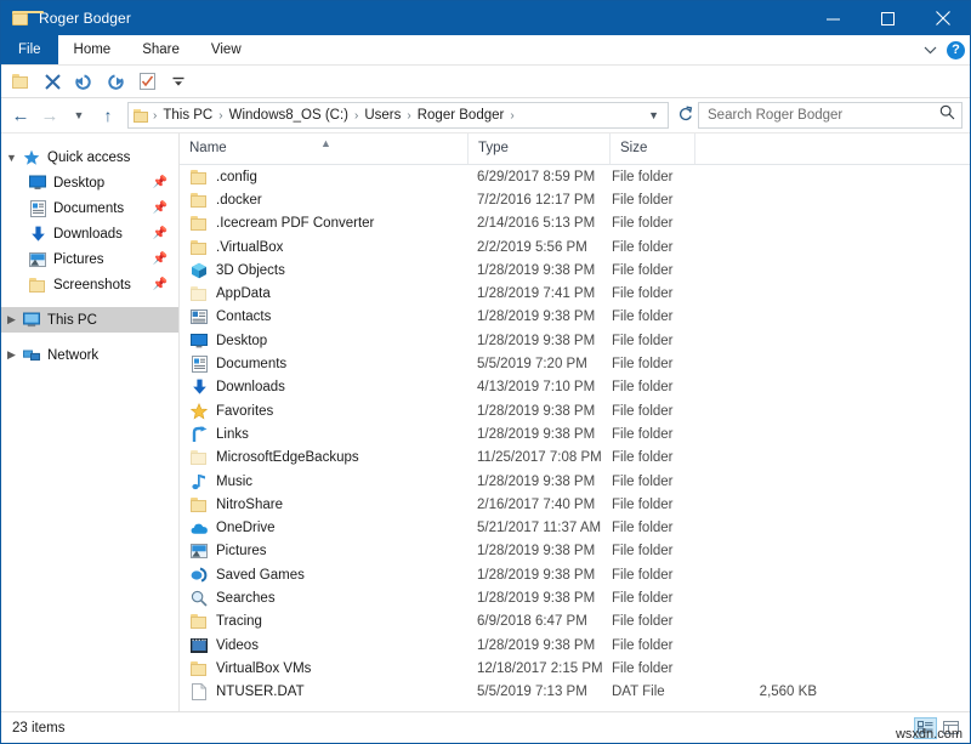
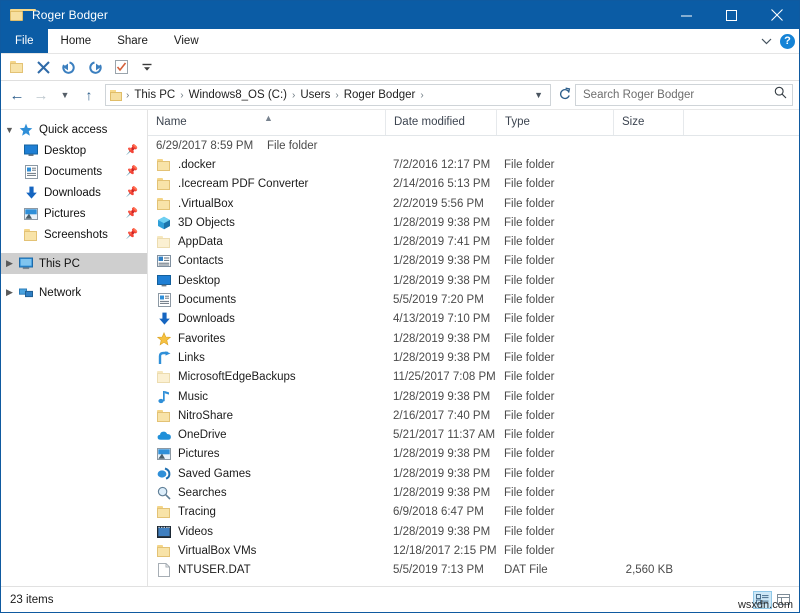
  Roger Bodger
  File
  Home
  Share
  View
  ?
  ←
  →
  ▼
  ↑
  ›
  This PC
  ›
  Windows8_OS (C:)
  ›
  Users
  ›
  Roger Bodger
  ›
  ▼
  Search Roger Bodger
  ▼
  Quick access
  Desktop
  📌
  Documents
  📌
  Downloads
  📌
  Pictures
  📌
  Screenshots
  📌
  ▶
  This PC
  ▶
  Network
  Name
+ Date modified
  Type
  Size
  ▲
- .config
  6/29/2017 8:59 PM
  File folder
  .docker
  7/2/2016 12:17 PM
  File folder
  .Icecream PDF Converter
  2/14/2016 5:13 PM
  File folder
  .VirtualBox
  2/2/2019 5:56 PM
  File folder
  3D Objects
  1/28/2019 9:38 PM
  File folder
  AppData
  1/28/2019 7:41 PM
  File folder
  Contacts
  1/28/2019 9:38 PM
  File folder
  Desktop
  1/28/2019 9:38 PM
  File folder
  Documents
  5/5/2019 7:20 PM
  File folder
  Downloads
  4/13/2019 7:10 PM
  File folder
  Favorites
  1/28/2019 9:38 PM
  File folder
  Links
  1/28/2019 9:38 PM
  File folder
  MicrosoftEdgeBackups
  11/25/2017 7:08 PM
  File folder
  Music
  1/28/2019 9:38 PM
  File folder
  NitroShare
  2/16/2017 7:40 PM
  File folder
  OneDrive
  5/21/2017 11:37 AM
  File folder
  Pictures
  1/28/2019 9:38 PM
  File folder
  Saved Games
  1/28/2019 9:38 PM
  File folder
  Searches
  1/28/2019 9:38 PM
  File folder
  Tracing
  6/9/2018 6:47 PM
  File folder
  Videos
  1/28/2019 9:38 PM
  File folder
  VirtualBox VMs
  12/18/2017 2:15 PM
  File folder
  NTUSER.DAT
  5/5/2019 7:13 PM
  DAT File
  2,560 KB
  23 items
  wsxdn.com
